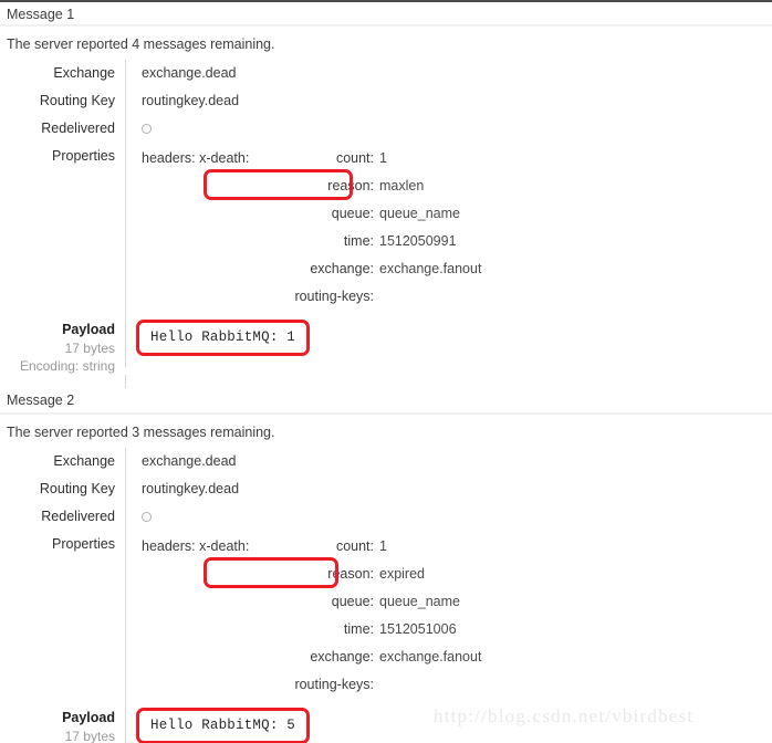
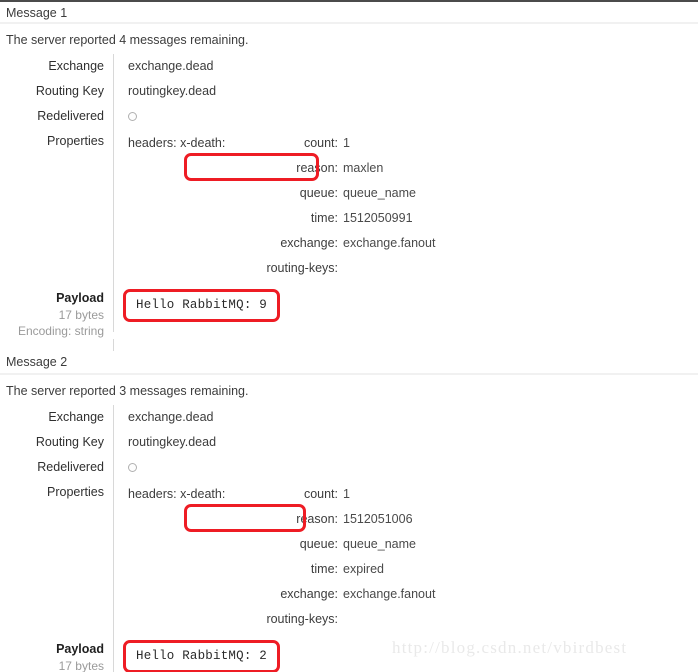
  Message 1
  The server reported 4 messages remaining.
  Exchange
  exchange.dead
  Routing Key
  routingkey.dead
  Redelivered
  Properties
  headers: x-death:
  count:
  1
  reason:
  maxlen
  queue:
  queue_name
  time:
  1512050991
  exchange:
  exchange.fanout
  routing-keys:
  Payload
  17 bytes
  Encoding: string
- Hello RabbitMQ: 1
+ Hello RabbitMQ: 9
  Message 2
  The server reported 3 messages remaining.
  Exchange
  exchange.dead
  Routing Key
  routingkey.dead
  Redelivered
  Properties
  headers: x-death:
  count:
  1
  reason:
- expired
+ 1512051006
  queue:
  queue_name
  time:
- 1512051006
+ expired
  exchange:
  exchange.fanout
  routing-keys:
  Payload
  17 bytes
- Hello RabbitMQ: 5
+ Hello RabbitMQ: 2
